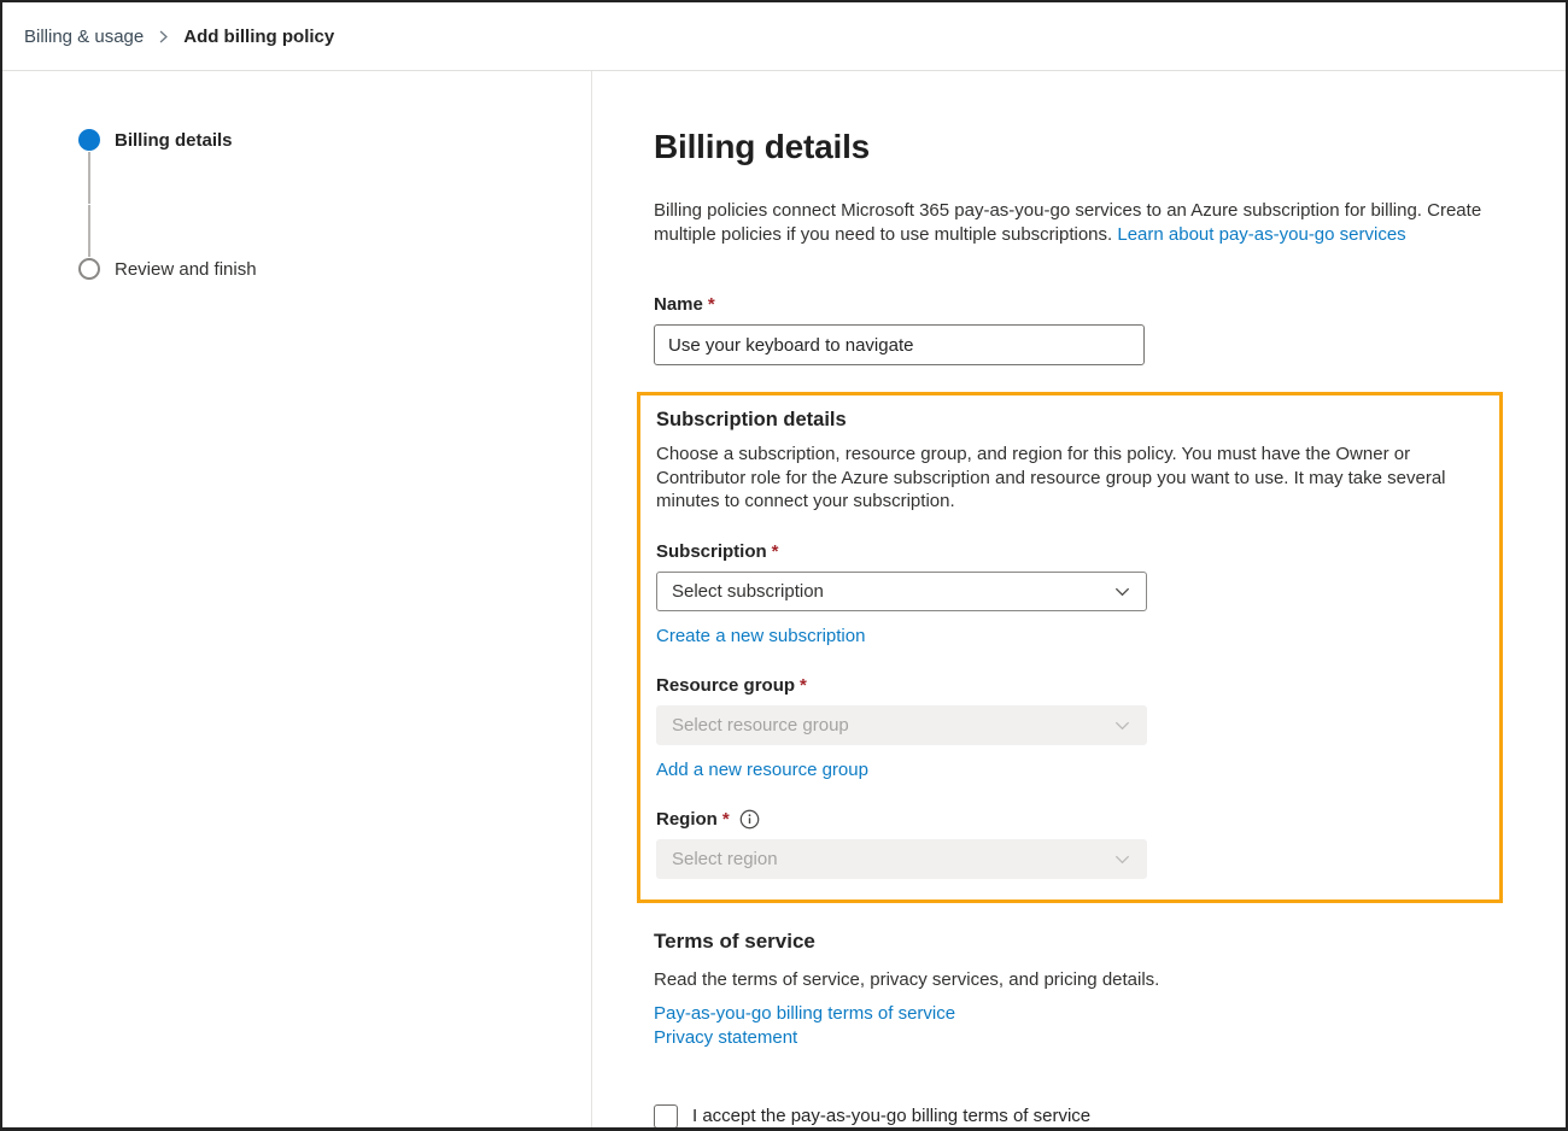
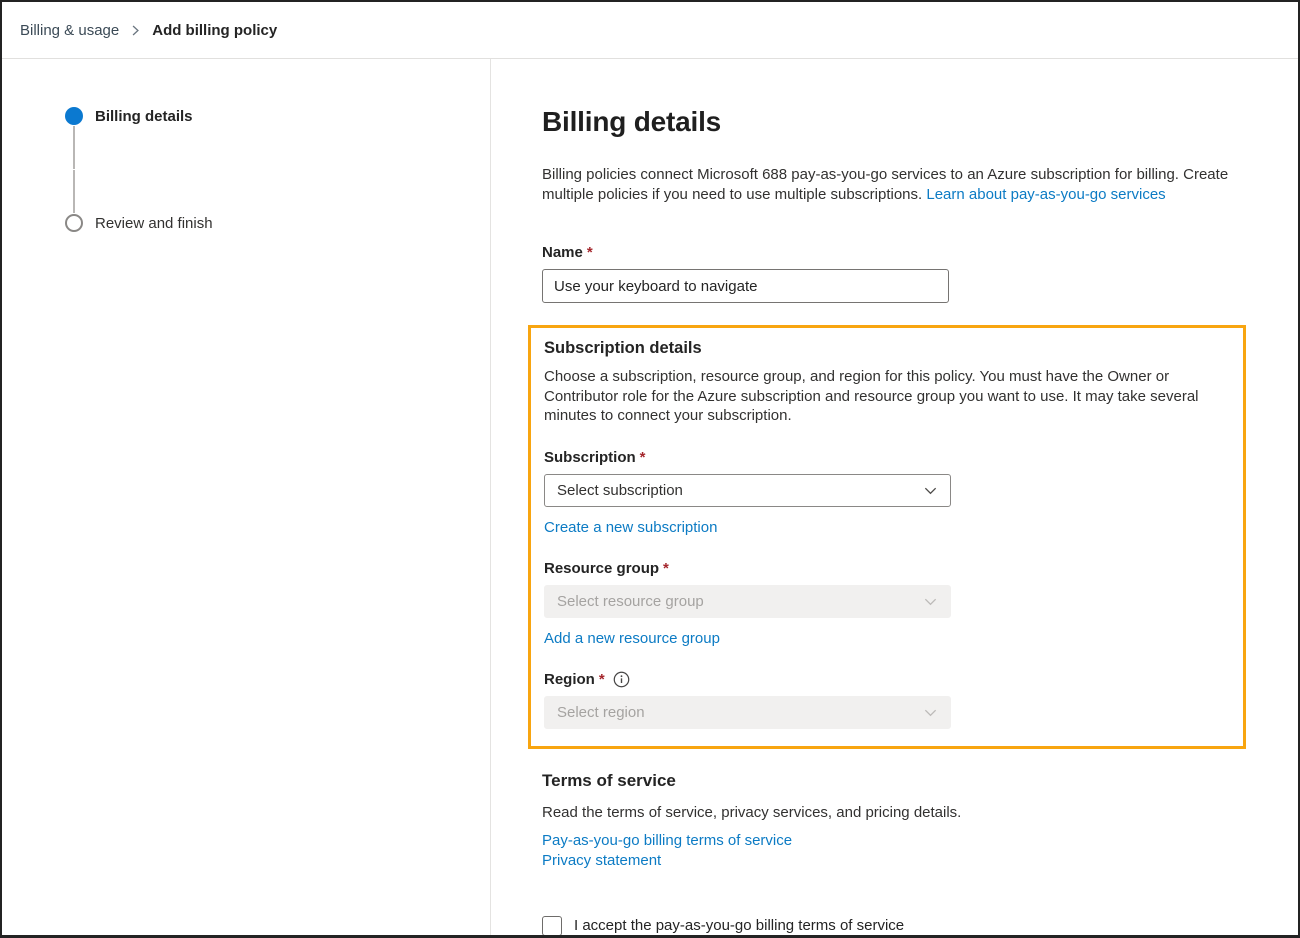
  Billing & usage
  Add billing policy
  Billing details
  Review and finish
  Billing details
- Billing policies connect Microsoft 365 pay-as-you-go services to an Azure subscription for billing. Create multiple policies if you need to use multiple subscriptions. Learn about pay-as-you-go services
+ Billing policies connect Microsoft 688 pay-as-you-go services to an Azure subscription for billing. Create multiple policies if you need to use multiple subscriptions. Learn about pay-as-you-go services
  Name
  *
  Use your keyboard to navigate
  Subscription details
  Choose a subscription, resource group, and region for this policy. You must have the Owner or Contributor role for the Azure subscription and resource group you want to use. It may take several minutes to connect your subscription.
  Subscription
  *
  Select subscription
  Create a new subscription
  Resource group
  *
  Select resource group
  Add a new resource group
  Region
  *
  Select region
  Terms of service
  Read the terms of service, privacy services, and pricing details.
  Pay-as-you-go billing terms of service
  Privacy statement
  I accept the pay-as-you-go billing terms of service
